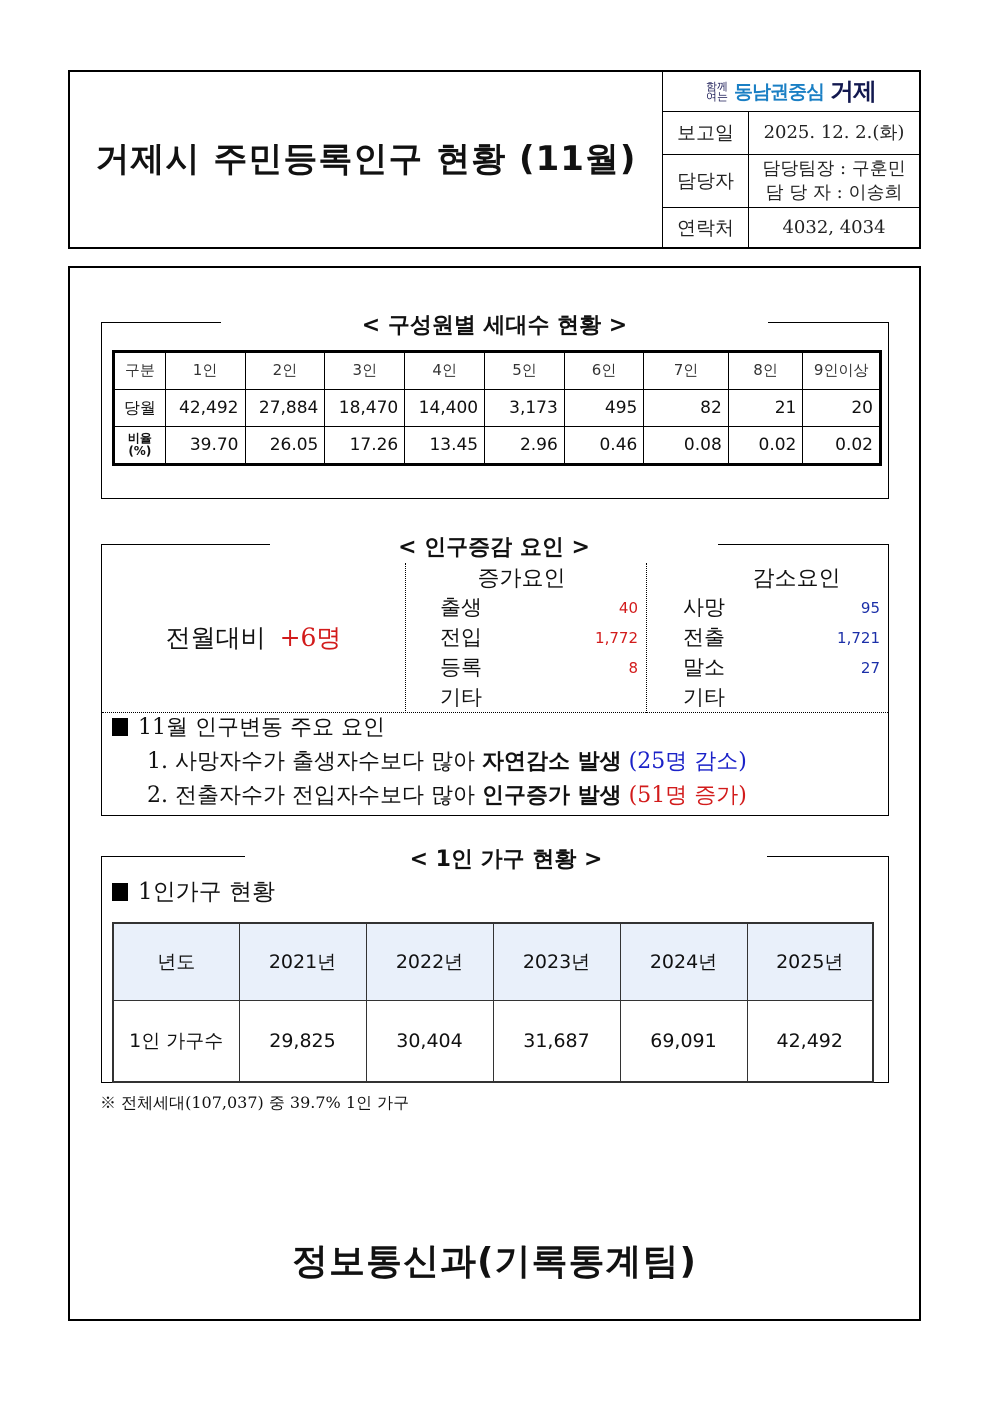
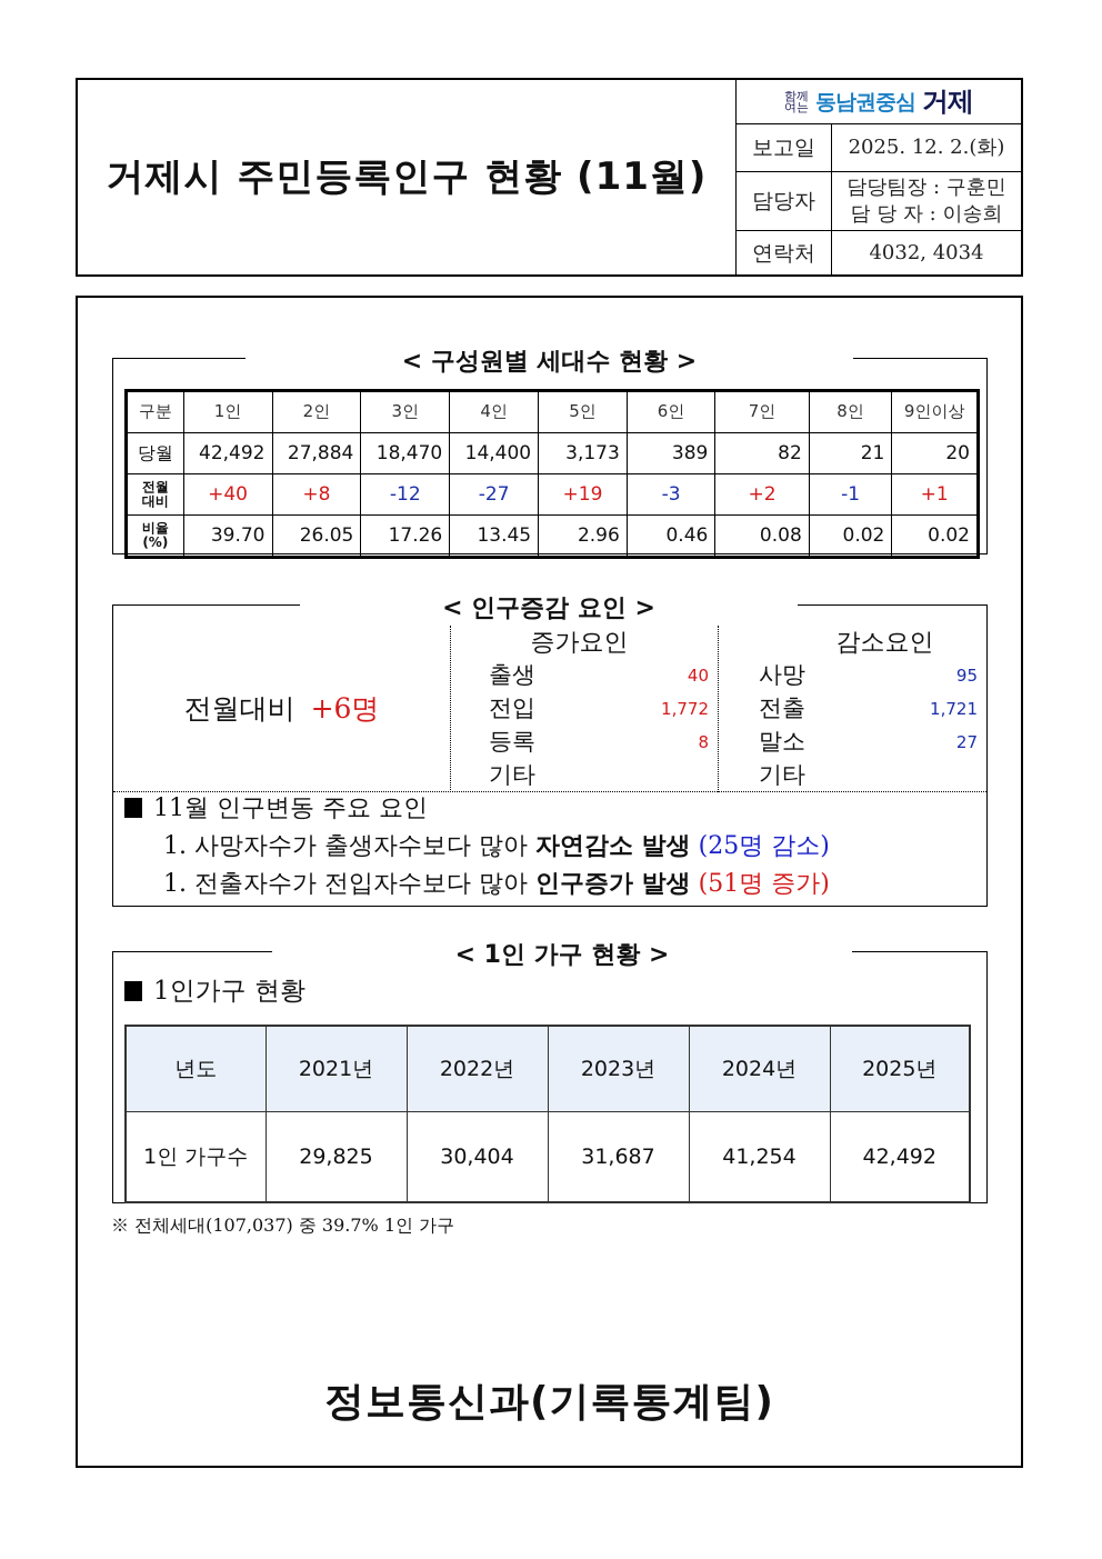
  거제시 주민등록인구 현황 (11월)
  함께
  여는
  동남권중심
  거제
  보고일
  2025. 12. 2.(화)
  담당자
  담당팀장 : 구훈민
  담 당 자 : 이송희
  연락처
  4032, 4034
  < 구성원별 세대수 현황 >
  구분	1인	2인	3인	4인	5인	6인	7인	8인	9인이상
- 당월	42,492	27,884	18,470	14,400	3,173	495	82	21	20
+ 당월	42,492	27,884	18,470	14,400	3,173	389	82	21	20
+ 전월대비	+40	+8	-12	-27	+19	-3	+2	-1	+1
  비율(%)	39.70	26.05	17.26	13.45	2.96	0.46	0.08	0.02	0.02
  < 인구증감 요인 >
  전월대비
  +6명
  증가요인
  출생
  40
  전입
  1,772
  등록
  8
  기타
  감소요인
  사망
  95
  전출
  1,721
  말소
  27
  기타
  11월 인구변동 주요 요인
  1. 사망자수가 출생자수보다 많아 자연감소 발생 (25명 감소)
- 2. 전출자수가 전입자수보다 많아 인구증가 발생 (51명 증가)
+ 1. 전출자수가 전입자수보다 많아 인구증가 발생 (51명 증가)
  < 1인 가구 현황 >
  1인가구 현황
  년도	2021년	2022년	2023년	2024년	2025년
- 1인 가구수	29,825	30,404	31,687	69,091	42,492
+ 1인 가구수	29,825	30,404	31,687	41,254	42,492
  ※ 전체세대(107,037) 중 39.7% 1인 가구
  정보통신과(기록통계팀)
